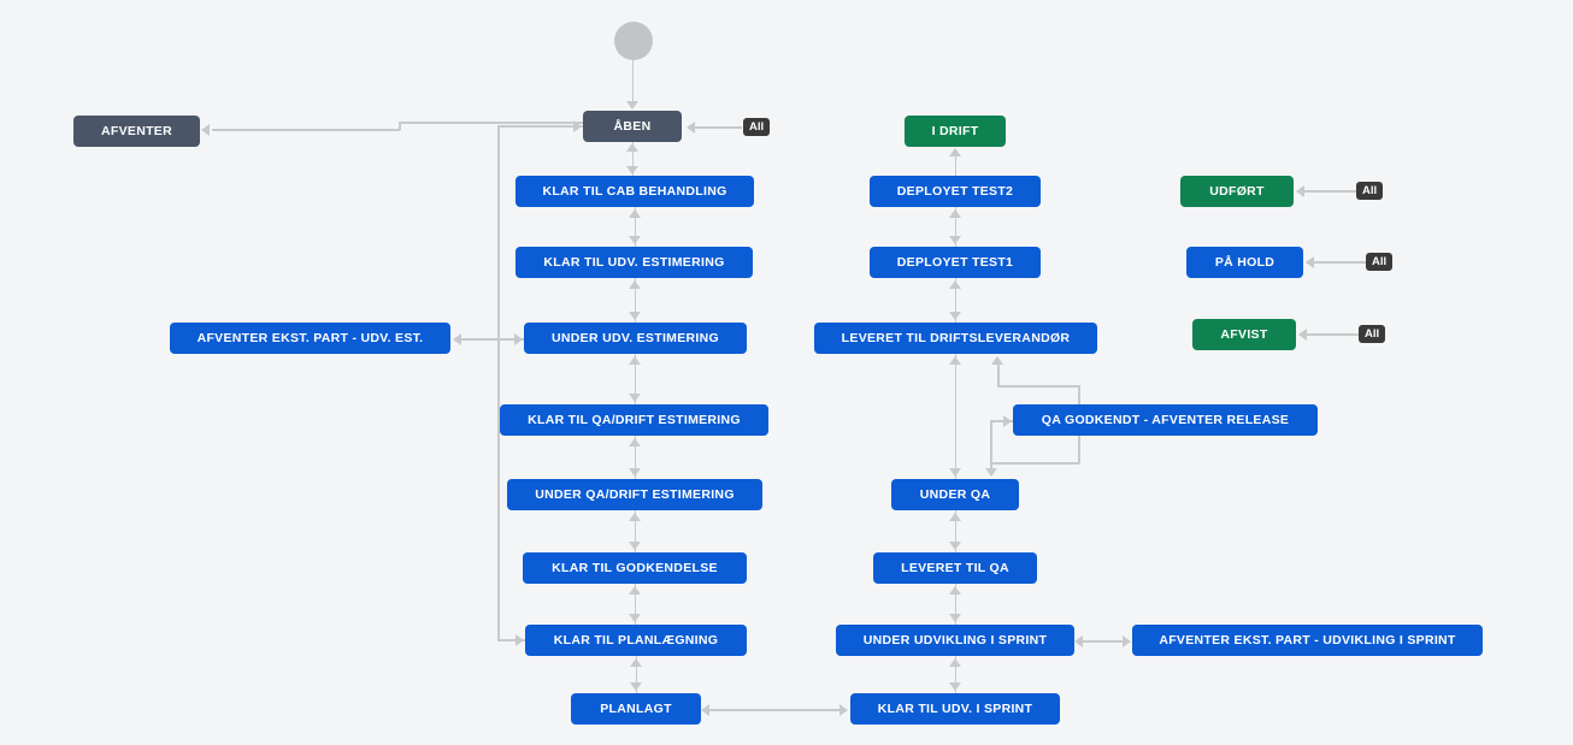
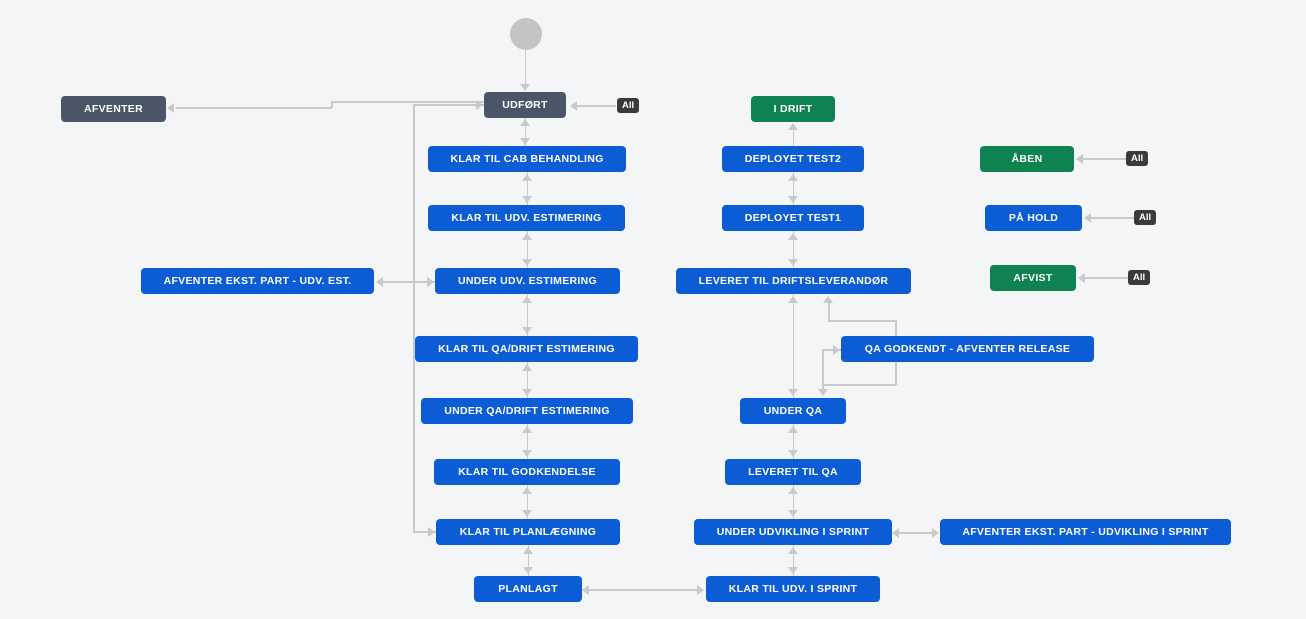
- ÅBEN
+ UDFØRT
  AFVENTER
  KLAR TIL CAB BEHANDLING
  KLAR TIL UDV. ESTIMERING
  UNDER UDV. ESTIMERING
  AFVENTER EKST. PART - UDV. EST.
  KLAR TIL QA/DRIFT ESTIMERING
  UNDER QA/DRIFT ESTIMERING
  KLAR TIL GODKENDELSE
  KLAR TIL PLANLÆGNING
  PLANLAGT
  I DRIFT
  DEPLOYET TEST2
  DEPLOYET TEST1
  LEVERET TIL DRIFTSLEVERANDØR
  QA GODKENDT - AFVENTER RELEASE
  UNDER QA
  LEVERET TIL QA
  UNDER UDVIKLING I SPRINT
  AFVENTER EKST. PART - UDVIKLING I SPRINT
  KLAR TIL UDV. I SPRINT
- UDFØRT
+ ÅBEN
  PÅ HOLD
  AFVIST
  All
  All
  All
  All
